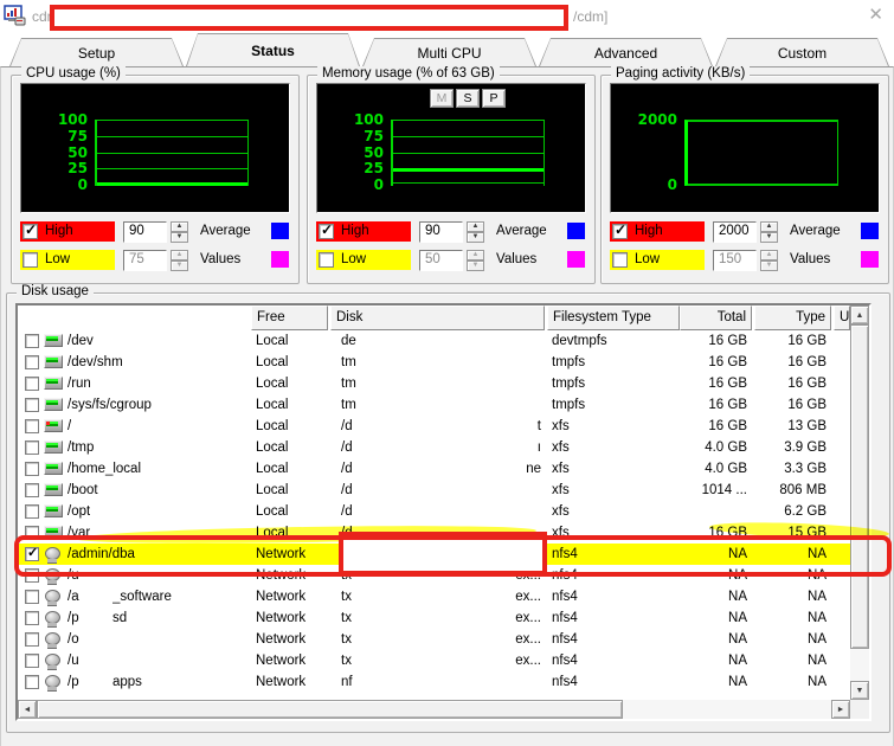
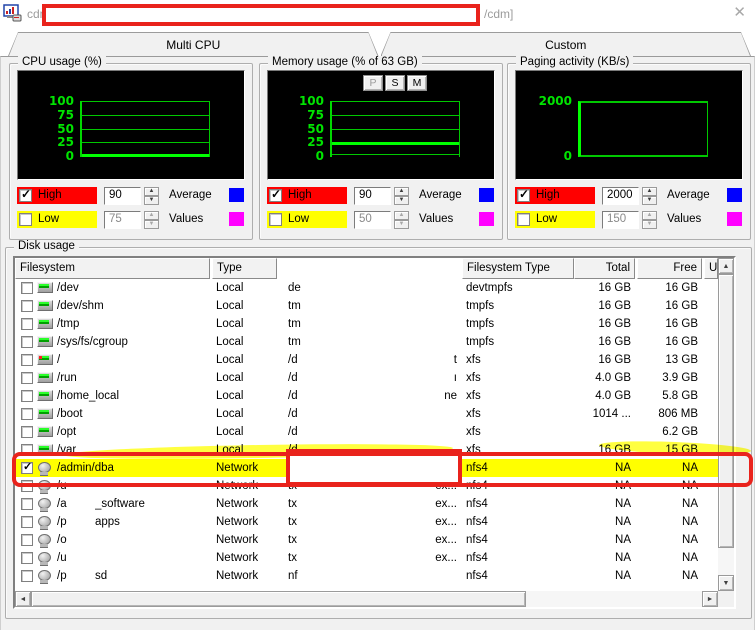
  /cdm]
  ✕
- Setup
- Status
  Multi CPU
- Advanced
  Custom
  CPU usage (%)
  100
  75
  50
  25
  0
  ✓
  High
  90
  Average
  Low
  75
  Values
  Memory usage (% of 63 GB)
- M
+ P
  S
- P
+ M
  100
  75
  50
  25
  0
  ✓
  High
  90
  Average
  Low
  50
  Values
  Paging activity (KB/s)
  2000
  0
  ✓
  High
  2000
  Average
  Low
  150
  Values
  Disk usage
+ Filesystem
- Free
+ Type
- Disk
  Filesystem Type
  Total
- Type
+ Free
  U
  /dev
  Local
  de
  devtmpfs
  16 GB
  16 GB
  /dev/shm
  Local
  tm
  tmpfs
  16 GB
  16 GB
- /run
+ /tmp
  Local
  tm
  tmpfs
  16 GB
  16 GB
  /sys/fs/cgroup
  Local
  tm
  tmpfs
  16 GB
  16 GB
  /
  Local
  /d
  t
  xfs
  16 GB
  13 GB
- /tmp
+ /run
  Local
  /d
  ı
  xfs
  4.0 GB
  3.9 GB
  /home_local
  Local
  /d
  ne
  xfs
  4.0 GB
- 3.3 GB
+ 5.8 GB
  /boot
  Local
  /d
  xfs
  1014 ...
  806 MB
  /opt
  Local
  /d
  xfs
  6.2 GB
  /var
  Local
  xfs
  16 GB
  15 GB
  ✓
  /admin/dba
  Network
  nfs4
  NA
  NA
  /u
  Network
  tx
  ex...
  nfs4
  NA
  NA
  /a
  _software
  Network
  tx
  ex...
  nfs4
  NA
  NA
  /p
- sd
+ apps
  Network
  tx
  ex...
  nfs4
  NA
  NA
  /o
  Network
  tx
  ex...
  nfs4
  NA
  NA
  /u
  Network
  tx
  ex...
  nfs4
  NA
  NA
  /p
- apps
+ sd
  Network
  nf
  nfs4
  NA
  NA
